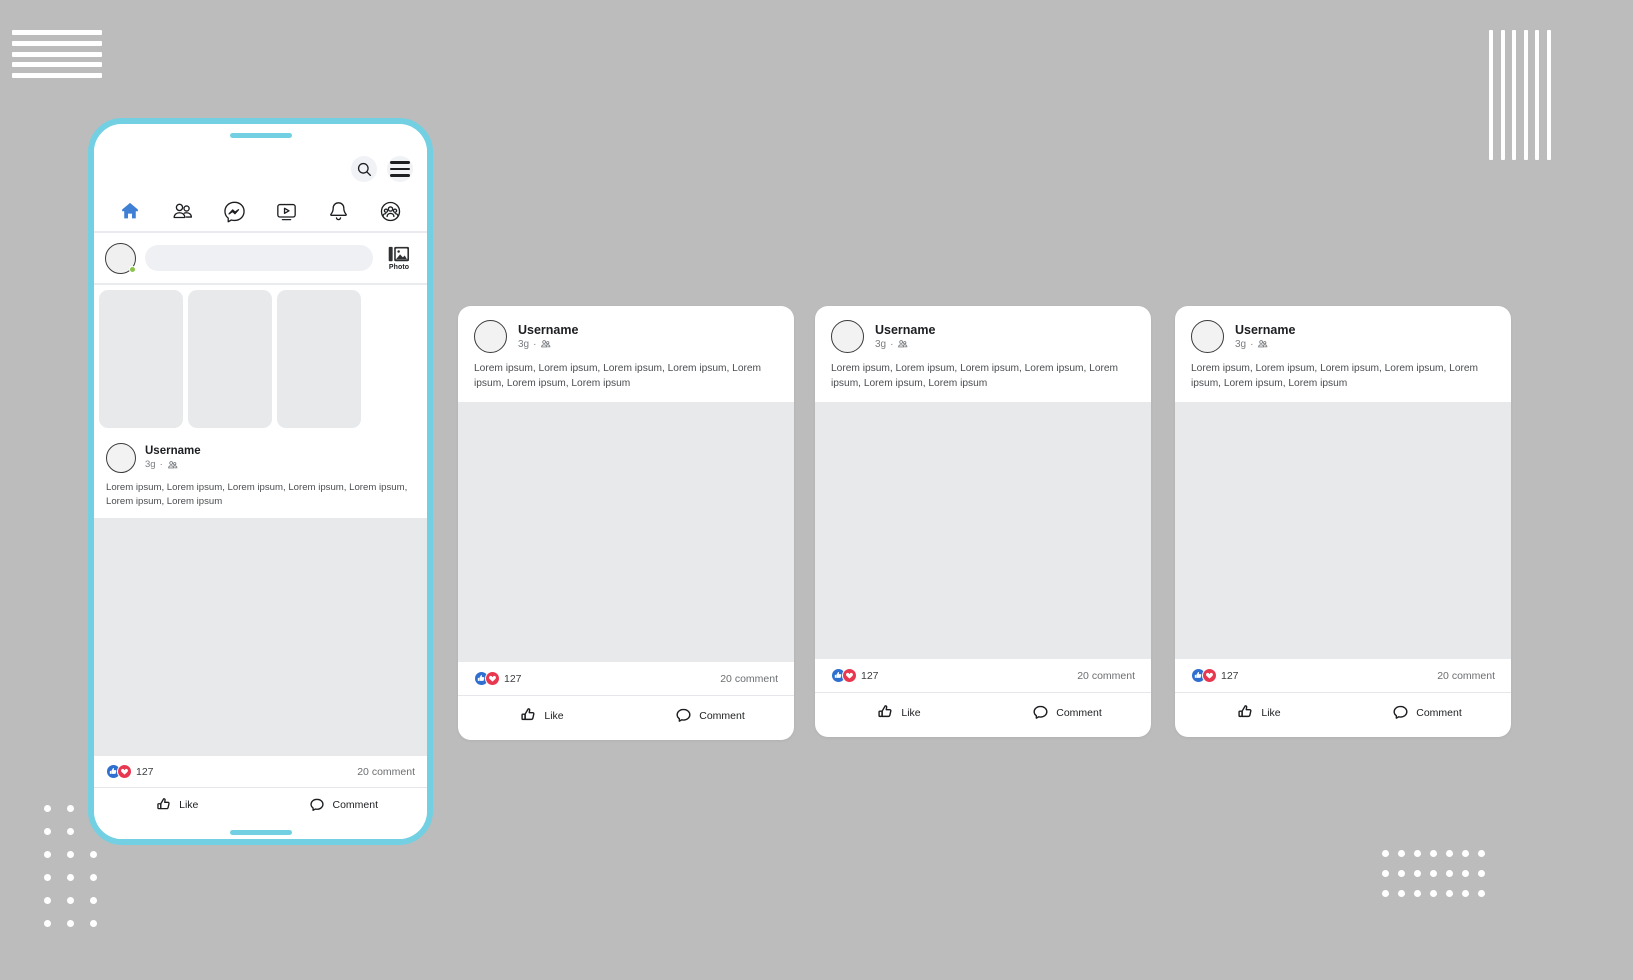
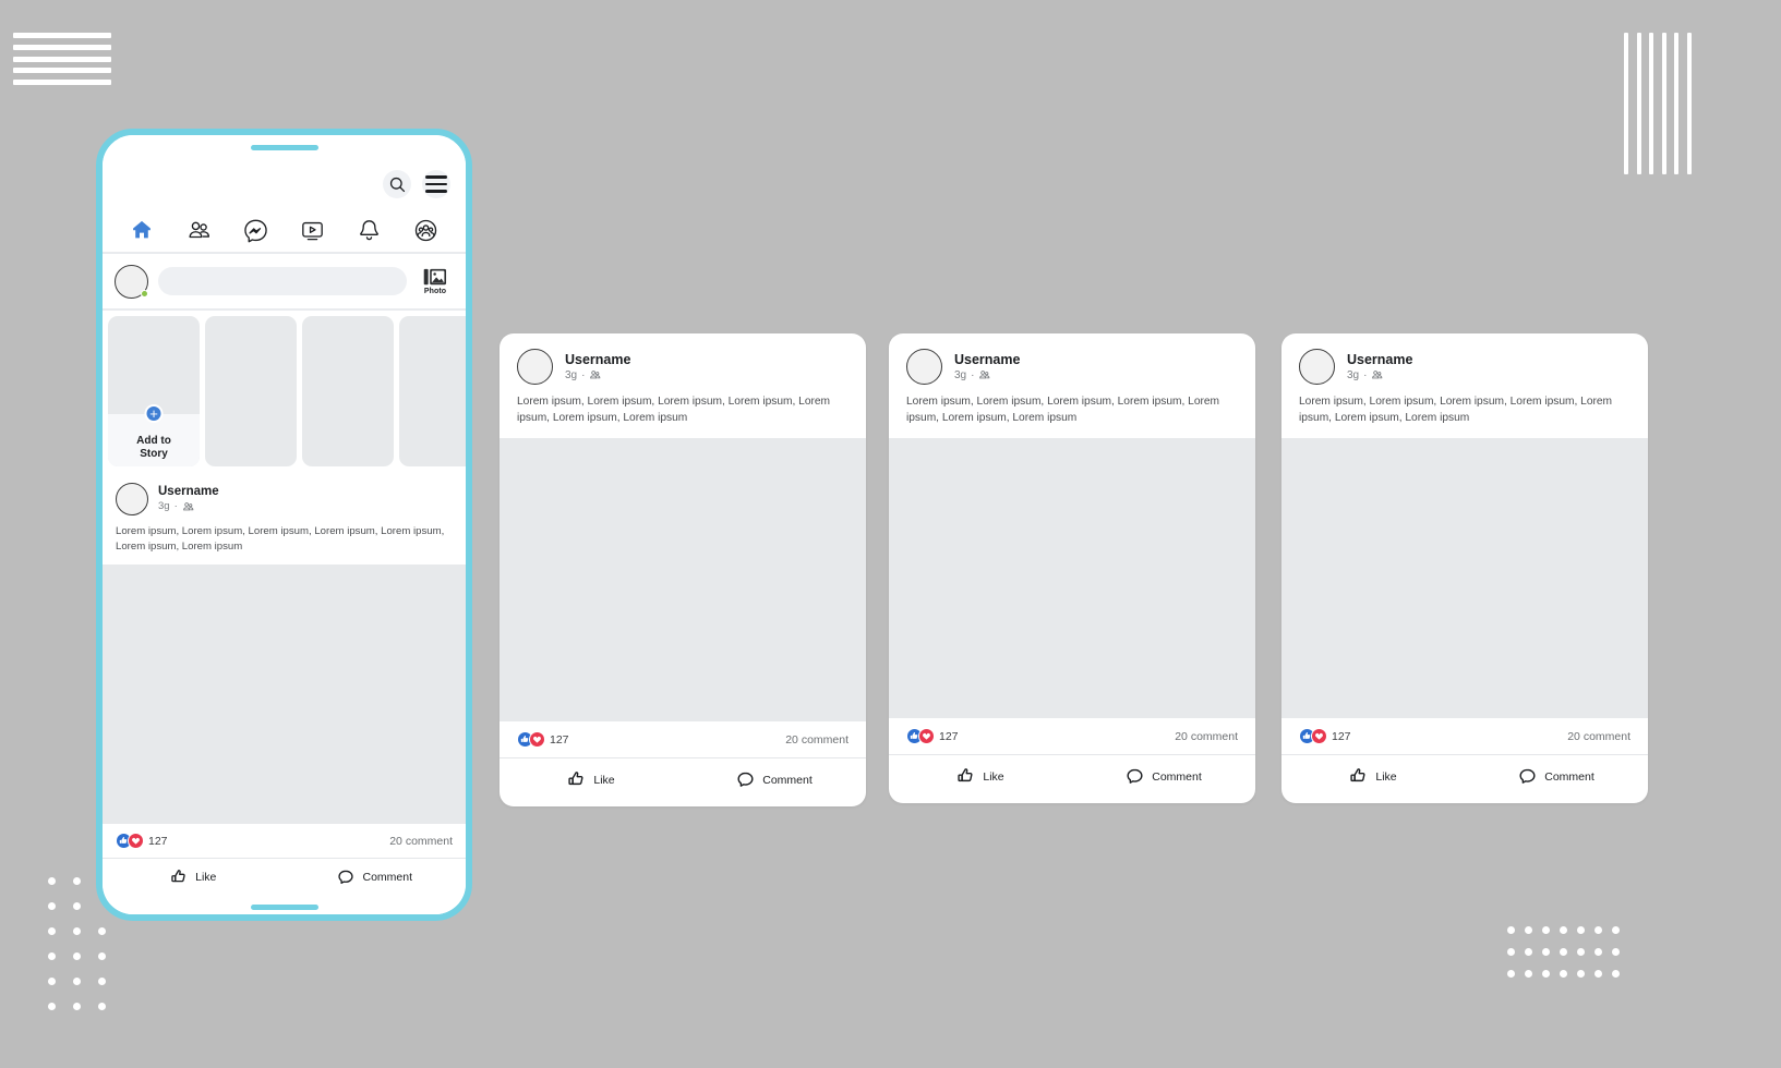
+ +
+ Add to
+ Story
  Username
  3g
  ·
  Lorem ipsum, Lorem ipsum, Lorem ipsum, Lorem ipsum, Lorem ipsum, Lorem ipsum, Lorem ipsum
  127
  20 comment
  Like
  Comment
  Username
  3g
  ·
  Lorem ipsum, Lorem ipsum, Lorem ipsum, Lorem ipsum, Lorem ipsum, Lorem ipsum, Lorem ipsum
  127
  20 comment
  Like
  Comment
  Username
  3g
  ·
  Lorem ipsum, Lorem ipsum, Lorem ipsum, Lorem ipsum, Lorem ipsum, Lorem ipsum, Lorem ipsum
  127
  20 comment
  Like
  Comment
  Username
  3g
  ·
  Lorem ipsum, Lorem ipsum, Lorem ipsum, Lorem ipsum, Lorem ipsum, Lorem ipsum, Lorem ipsum
  127
  20 comment
  Like
  Comment
